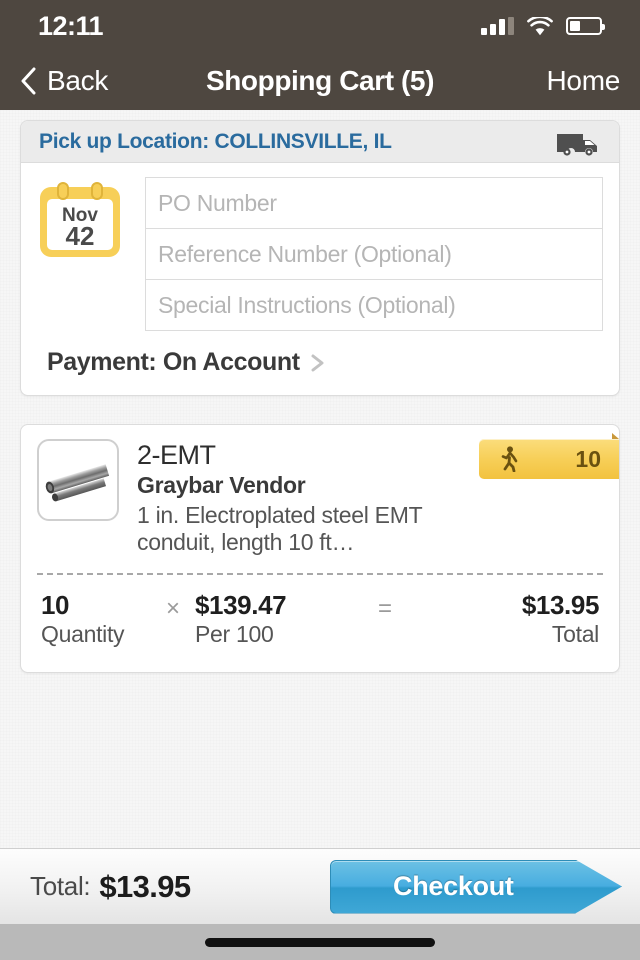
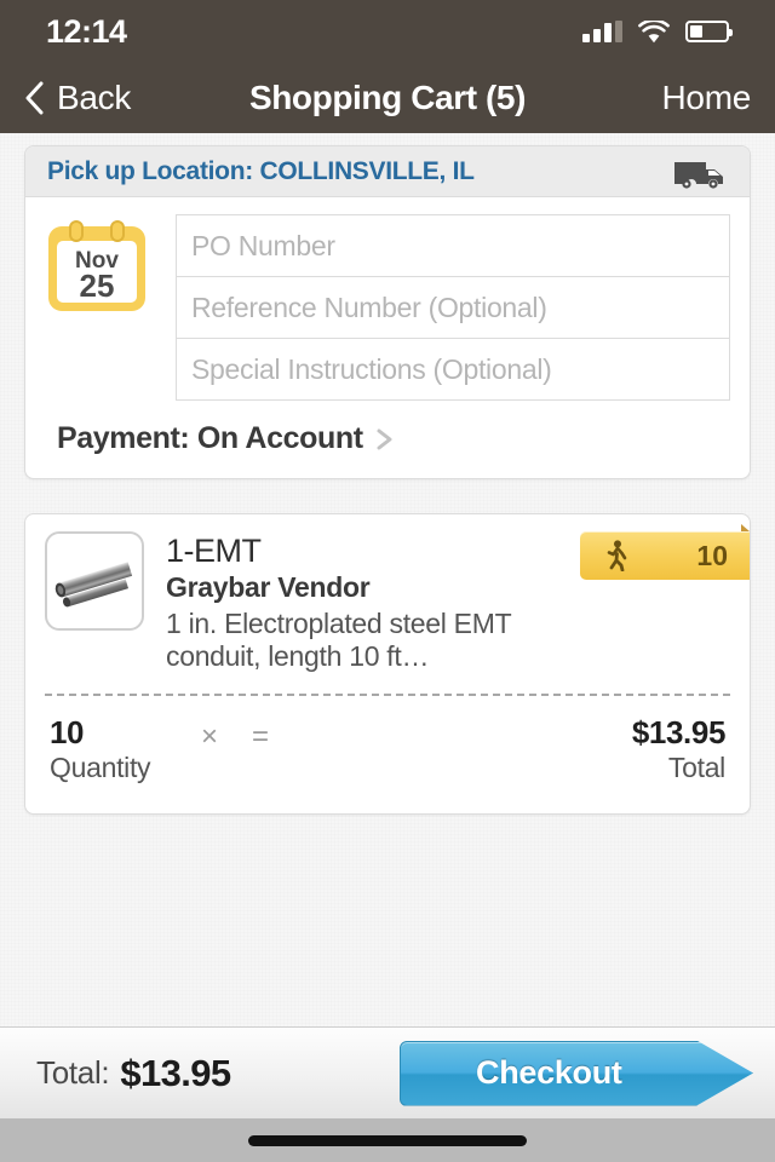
- 12:11
+ 12:14
  Back
  Shopping Cart (5)
  Home
  Pick up Location: COLLINSVILLE, IL
  Nov
- 42
+ 25
  PO Number
  Reference Number (Optional)
  Special Instructions (Optional)
  Payment: On Account
- 2-EMT
+ 1-EMT
  Graybar Vendor
  1 in. Electroplated steel EMT conduit, length 10 ft…
  10
  10
  Quantity
  ×
- $139.47
- Per 100
  =
  $13.95
  Total
  Total:
  $13.95
  Checkout
